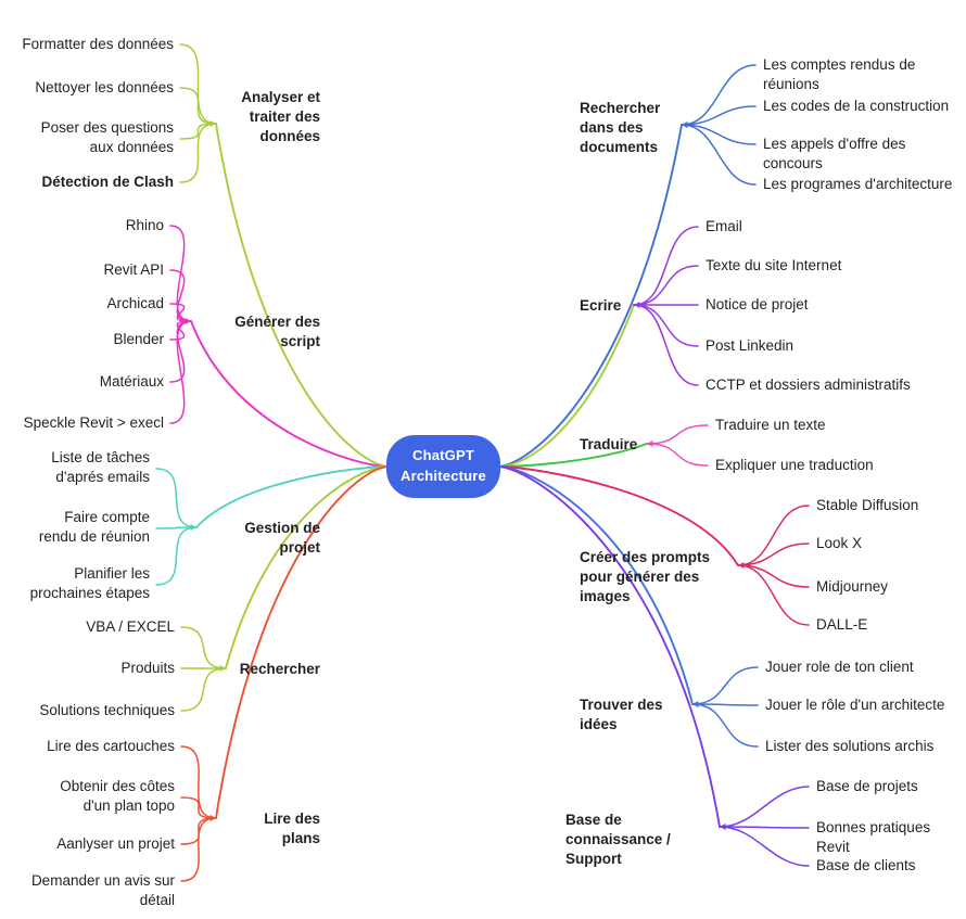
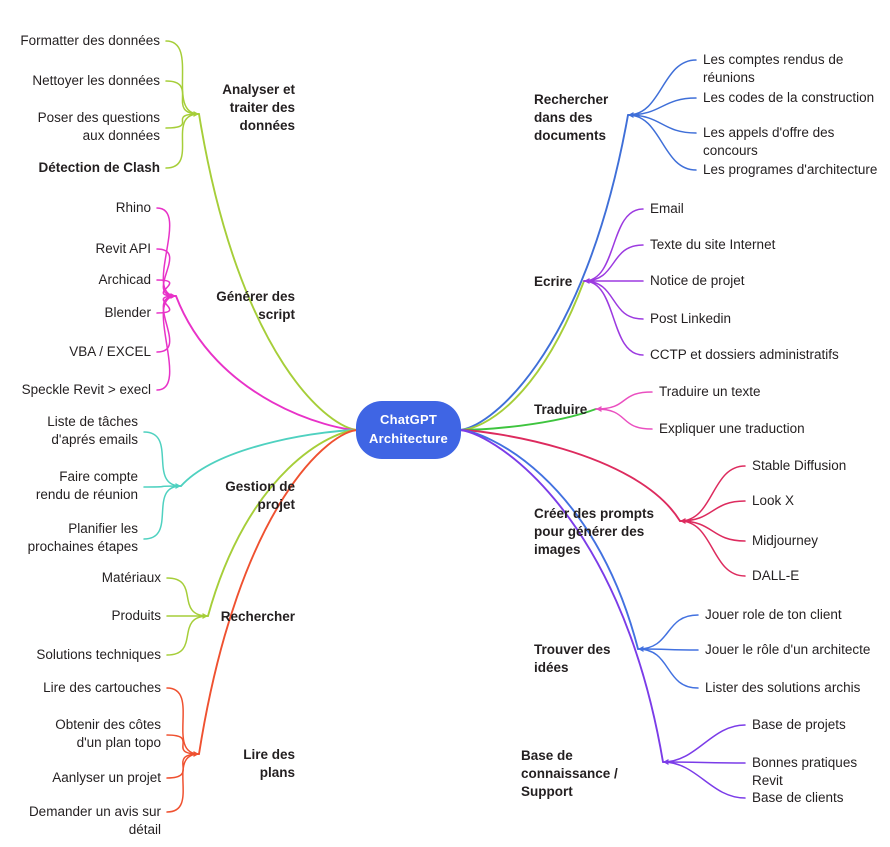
  ChatGPT Architecture
  Analyser et
  traiter des
  données
  Formatter des données
  Nettoyer les données
  Poser des questions
  aux données
  Détection de Clash
  Générer des script
  Rhino
  Revit API
  Archicad
  Blender
- Matériaux
+ VBA / EXCEL
  Speckle Revit > execl
  Gestion de projet
  Liste de tâches
  d'aprés emails
  Faire compte
  rendu de réunion
  Planifier les
  prochaines étapes
  Rechercher
- VBA / EXCEL
+ Matériaux
  Produits
  Solutions techniques
  Lire des plans
  Lire des cartouches
  Obtenir des côtes
  d'un plan topo
  Aanlyser un projet
  Demander un avis sur détail
  Rechercher
  dans des
  documents
  Les comptes rendus de réunions
  Les codes de la construction
  Les appels d'offre des concours
  Les programes d'architecture
  Ecrire
  Email
  Texte du site Internet
  Notice de projet
  Post Linkedin
  CCTP et dossiers administratifs
  Traduire
  Traduire un texte
  Expliquer une traduction
  Créer des prompts
  pour générer des images
  Stable Diffusion
  Look X
  Midjourney
  DALL-E
  Trouver des idées
  Jouer role de ton client
  Jouer le rôle d'un architecte
  Lister des solutions archis
  Base de connaissance /
  Support
  Base de projets
  Bonnes pratiques Revit
  Base de clients
